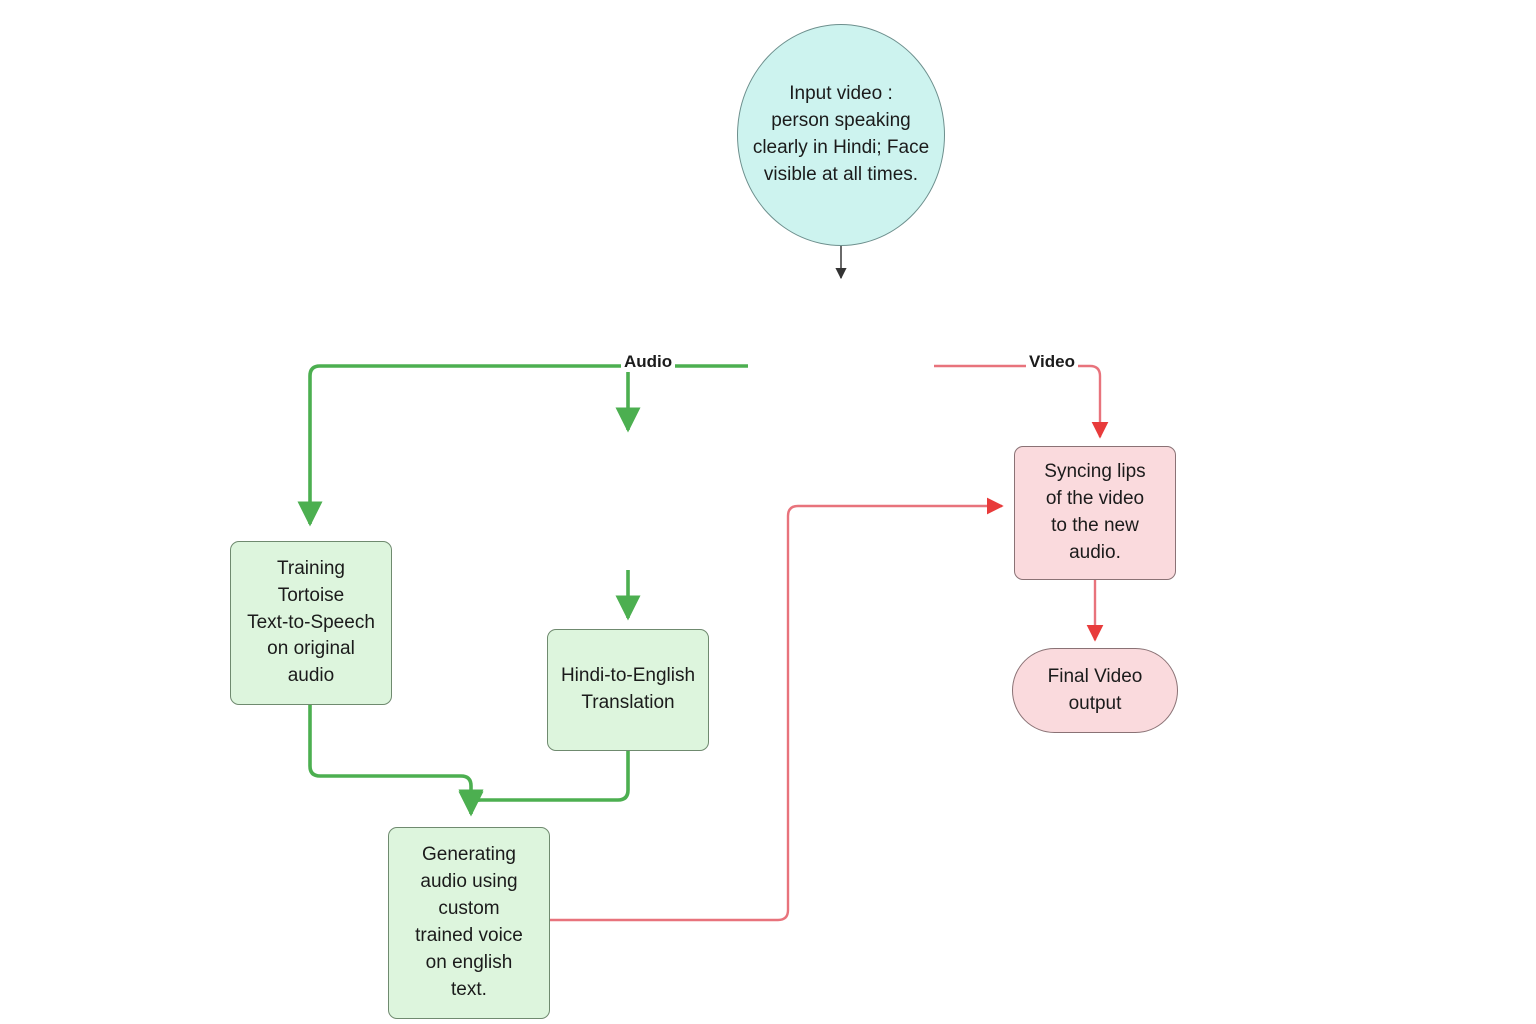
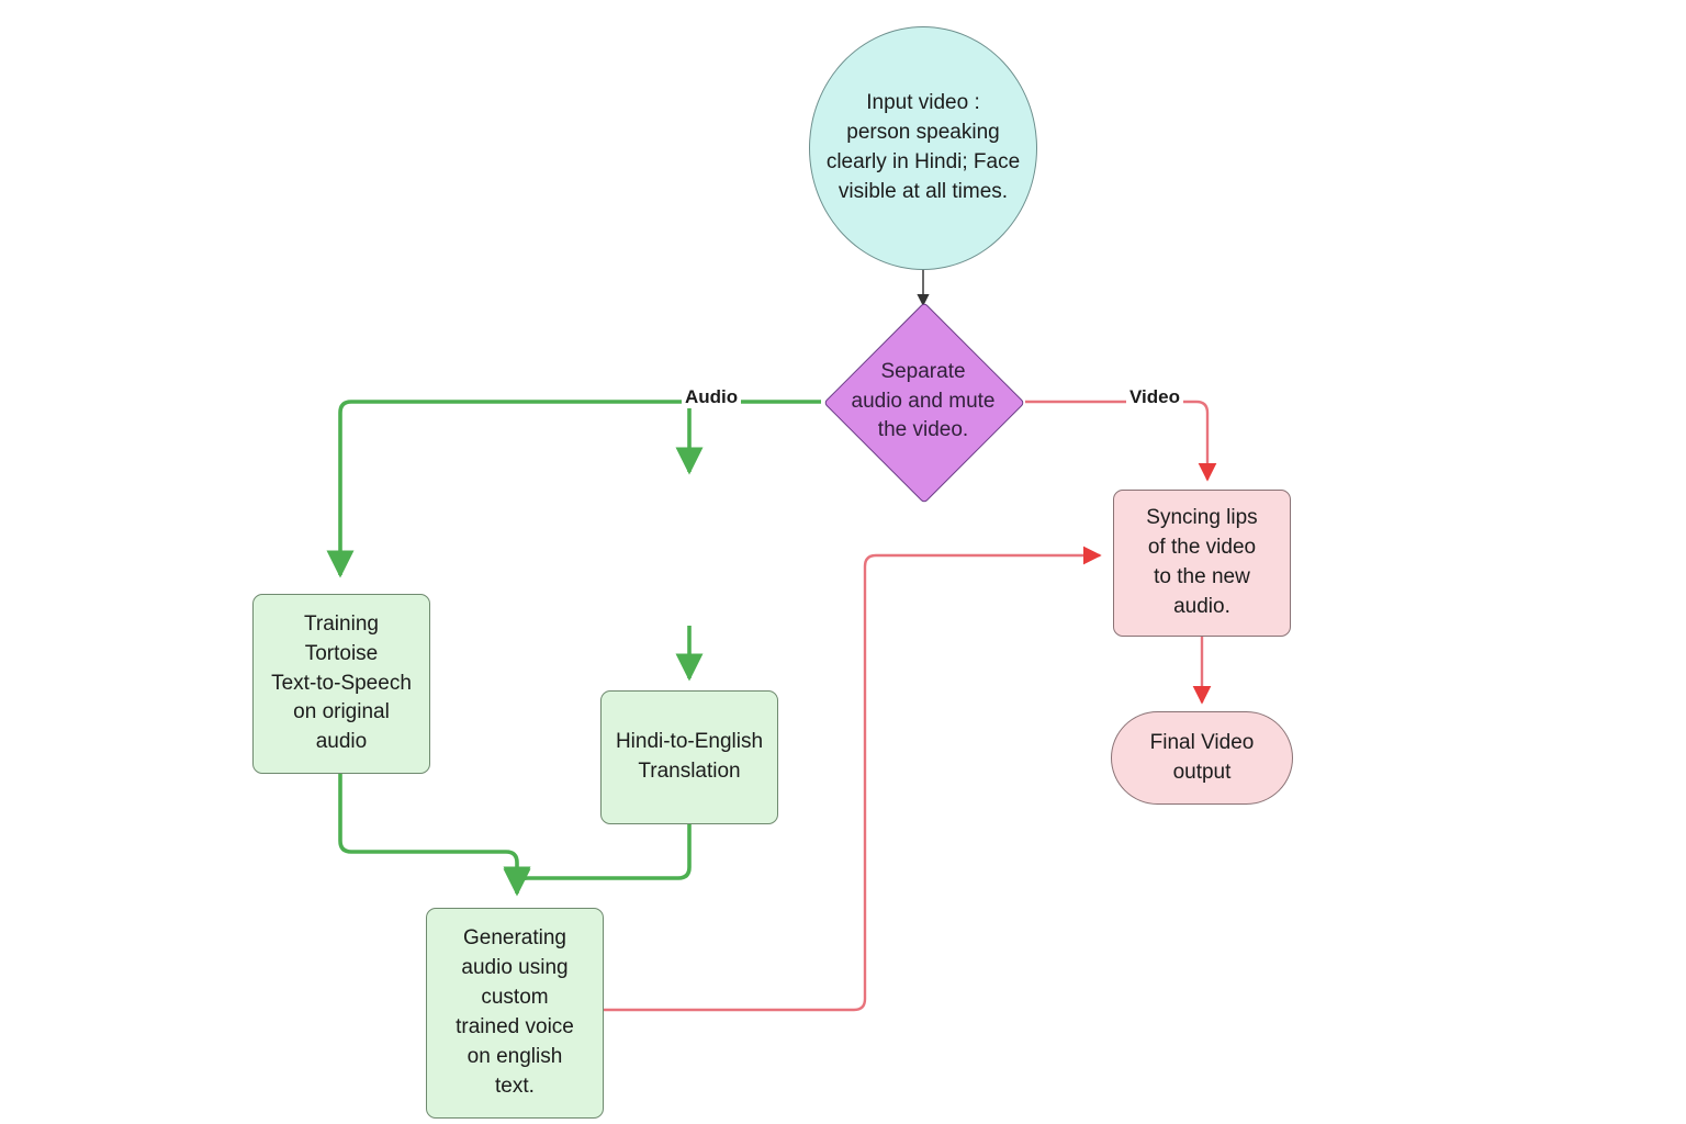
  Input video :
  person speaking
  clearly in Hindi; Face
  visible at all times.
+ Separate
+ audio and mute
+ the video.
  Audio
  Video
  Training
  Tortoise
  Text-to-Speech
  on original
  audio
  Hindi-to-English
  Translation
  Generating
  audio using
  custom
  trained voice
  on english
  text.
  Syncing lips
  of the video
  to the new
  audio.
  Final Video
  output
